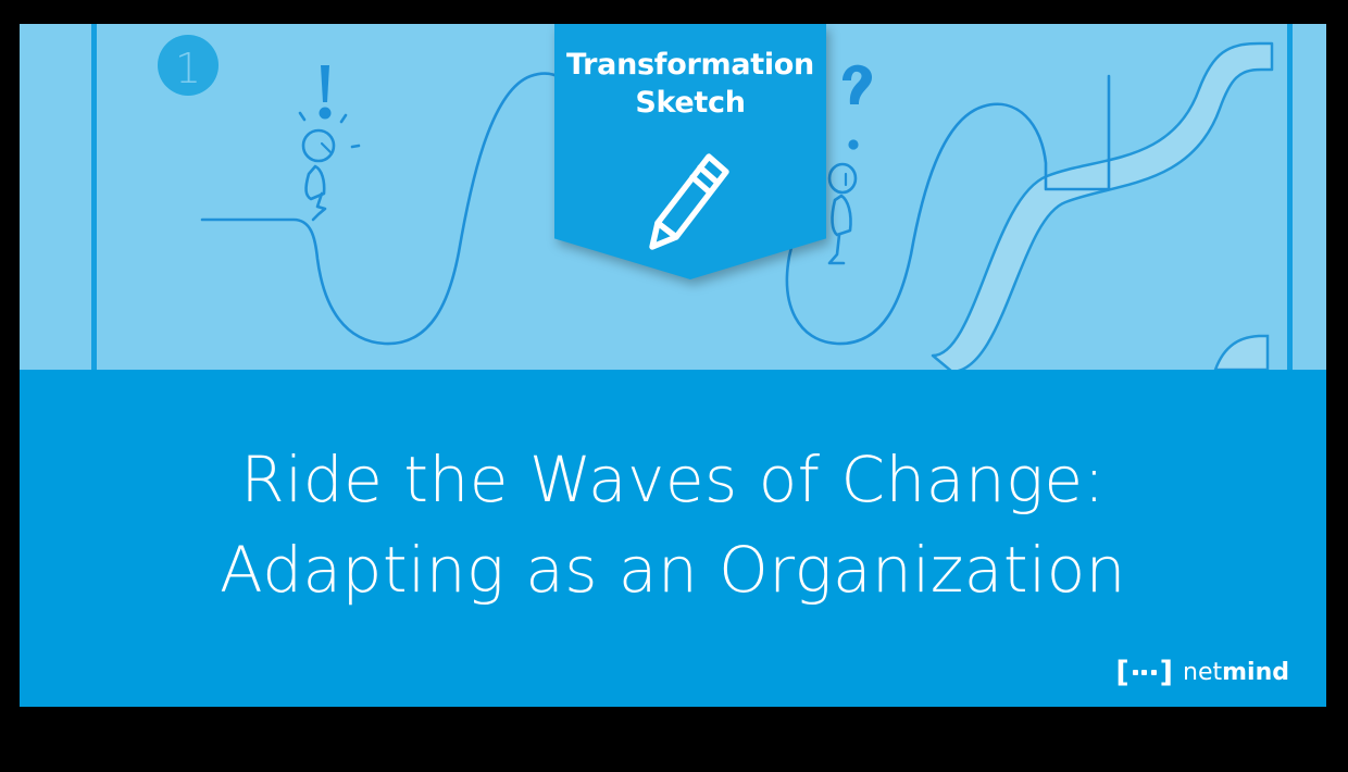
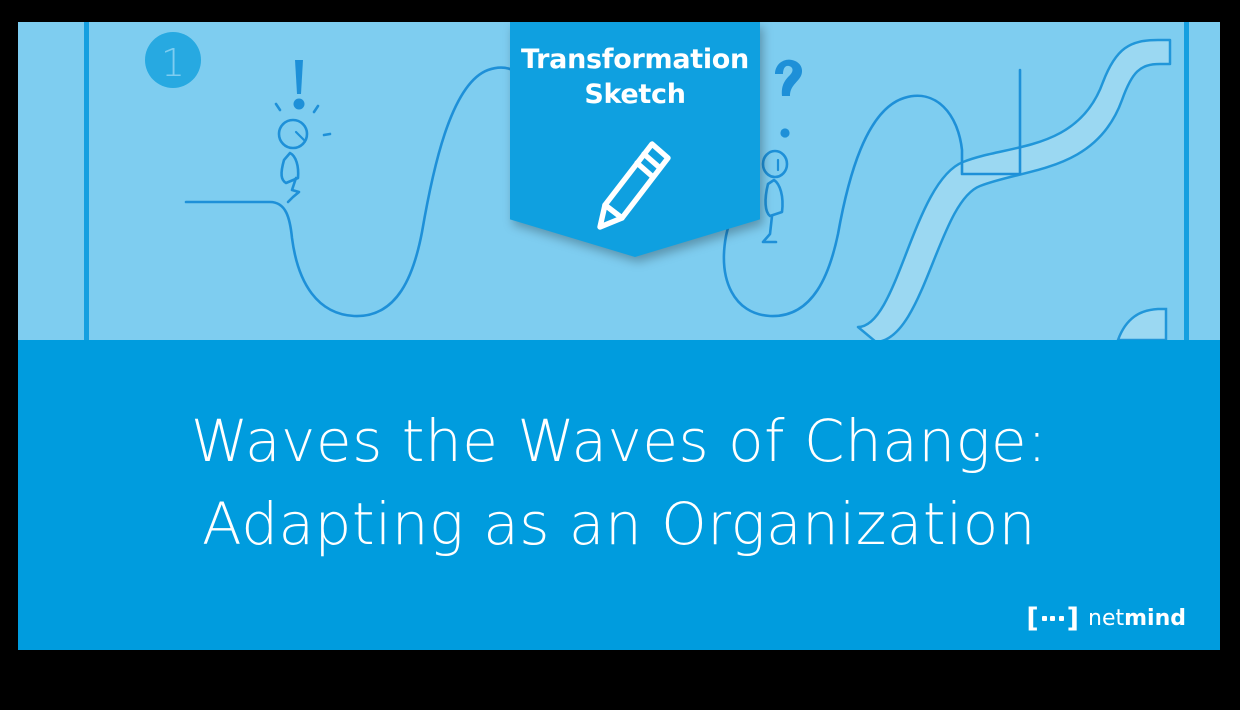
  1
- Ride the Waves of Change:
+ Waves the Waves of Change:
  Adapting as an Organization
  [
  ]
  netmind
  Transformation
  Sketch
